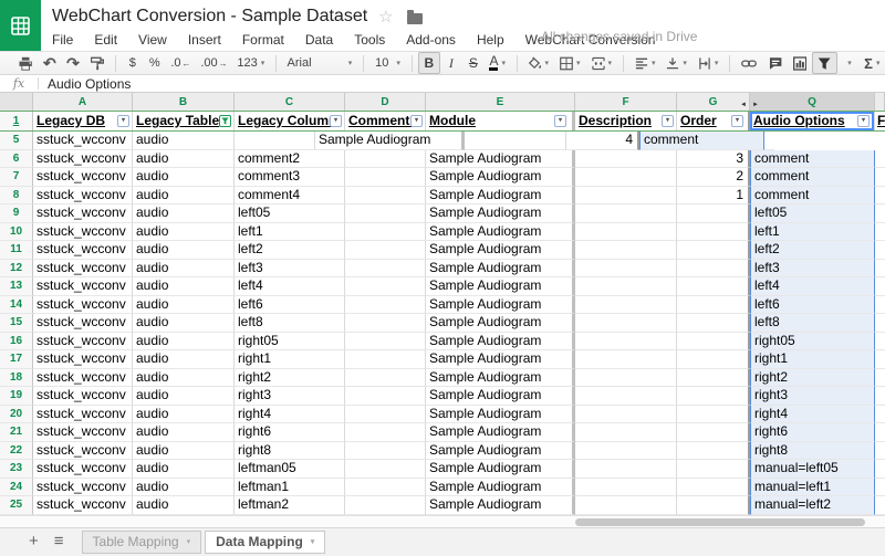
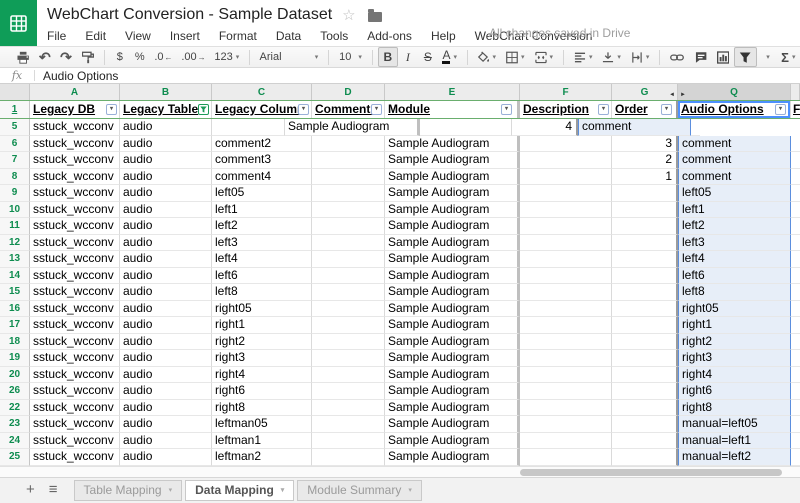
  WebChart Conversion - Sample Dataset
  ☆
  File
  Edit
  View
  Insert
  Format
  Data
  Tools
  Add-ons
  Help
  WebChart Conversion
  All changes saved in Drive
  ↶
  ↷
  $
  %
  .0
  ←
  .00
  →
  123
  Arial
  10
  B
  I
  S
  A
  Σ
  fx
  Audio Options
  A
  B
  C
  D
  E
  F
  G
  Q
  1
  Legacy DB
  Legacy Table
  Legacy Colum
  Comment
  Module
  Description
  Order
  Audio Options
  5
  sstuck_wcconv
  audio
  Sample Audiogram
  4
  comment
  6
  sstuck_wcconv
  audio
  comment2
  Sample Audiogram
  3
  comment
  7
  sstuck_wcconv
  audio
  comment3
  Sample Audiogram
  2
  comment
  8
  sstuck_wcconv
  audio
  comment4
  Sample Audiogram
  1
  comment
  9
  sstuck_wcconv
  audio
  left05
  Sample Audiogram
  left05
  10
  sstuck_wcconv
  audio
  left1
  Sample Audiogram
  left1
  11
  sstuck_wcconv
  audio
  left2
  Sample Audiogram
  left2
  12
  sstuck_wcconv
  audio
  left3
  Sample Audiogram
  left3
  13
  sstuck_wcconv
  audio
  left4
  Sample Audiogram
  left4
  14
  sstuck_wcconv
  audio
  left6
  Sample Audiogram
  left6
  15
  sstuck_wcconv
  audio
  left8
  Sample Audiogram
  left8
  16
  sstuck_wcconv
  audio
  right05
  Sample Audiogram
  right05
  17
  sstuck_wcconv
  audio
  right1
  Sample Audiogram
  right1
  18
  sstuck_wcconv
  audio
  right2
  Sample Audiogram
  right2
  19
  sstuck_wcconv
  audio
  right3
  Sample Audiogram
  right3
  20
  sstuck_wcconv
  audio
  right4
  Sample Audiogram
  right4
- 21
+ 26
  sstuck_wcconv
  audio
  right6
  Sample Audiogram
  right6
  22
  sstuck_wcconv
  audio
  right8
  Sample Audiogram
  right8
  23
  sstuck_wcconv
  audio
  leftman05
  Sample Audiogram
  manual=left05
  24
  sstuck_wcconv
  audio
  leftman1
  Sample Audiogram
  manual=left1
  25
  sstuck_wcconv
  audio
  leftman2
  Sample Audiogram
  manual=left2
  +
  ≡
  Table Mapping
  Data Mapping
+ Module Summary
